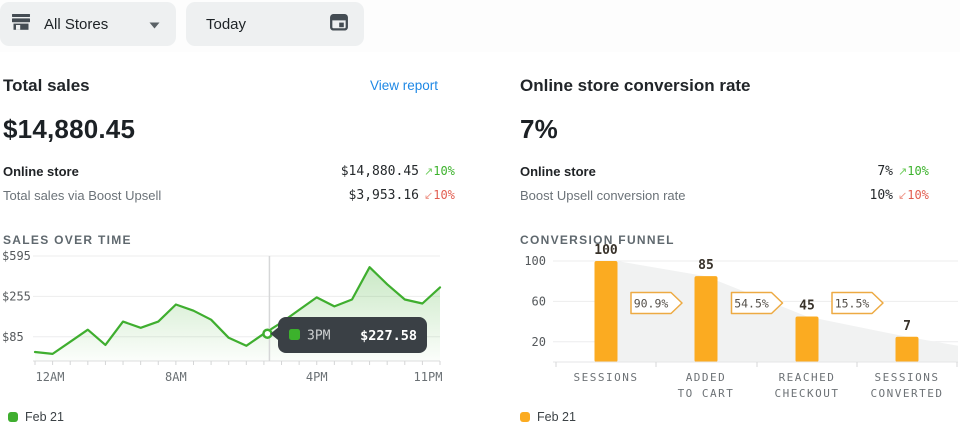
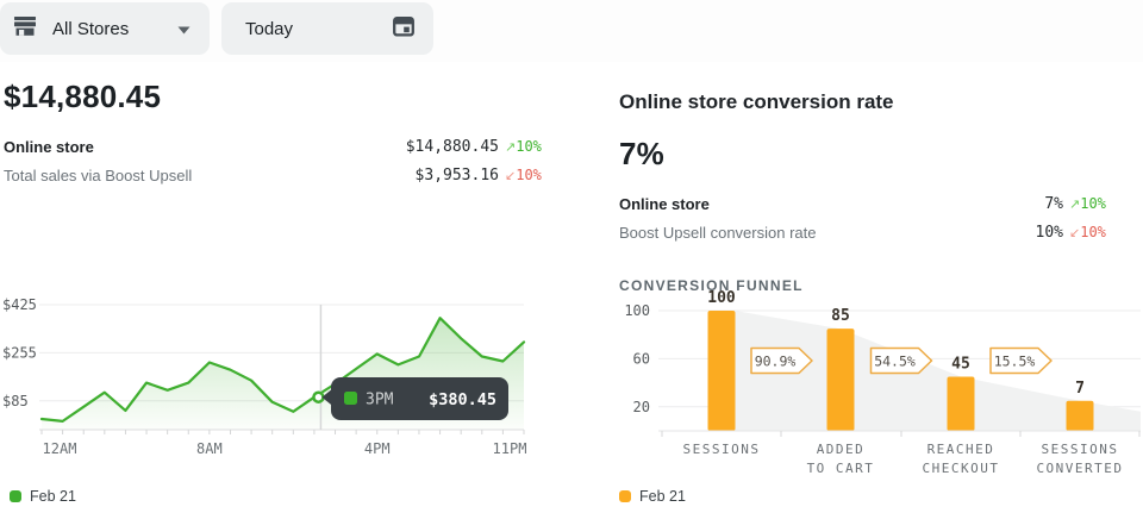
  All Stores
  Today
- Total sales
- View report
  $14,880.45
  Online store
  $14,880.45
  ↗10%
  Total sales via Boost Upsell
  $3,953.16
  ↙10%
- SALES OVER TIME
- $595
+ $425
  $255
  $85
  12AM
  8AM
  4PM
  11PM
  3PM
- $227.58
+ $380.45
  Feb 21
  Online store conversion rate
  7%
  Online store
  7%
  ↗10%
  Boost Upsell conversion rate
  10%
  ↙10%
  CONVERSION FUNNEL
  100
  60
  20
  100
  85
  45
  7
  90.9%
  54.5%
  15.5%
  SESSIONS
  ADDED
  TO CART
  REACHED
  CHECKOUT
  SESSIONS
  CONVERTED
  Feb 21
